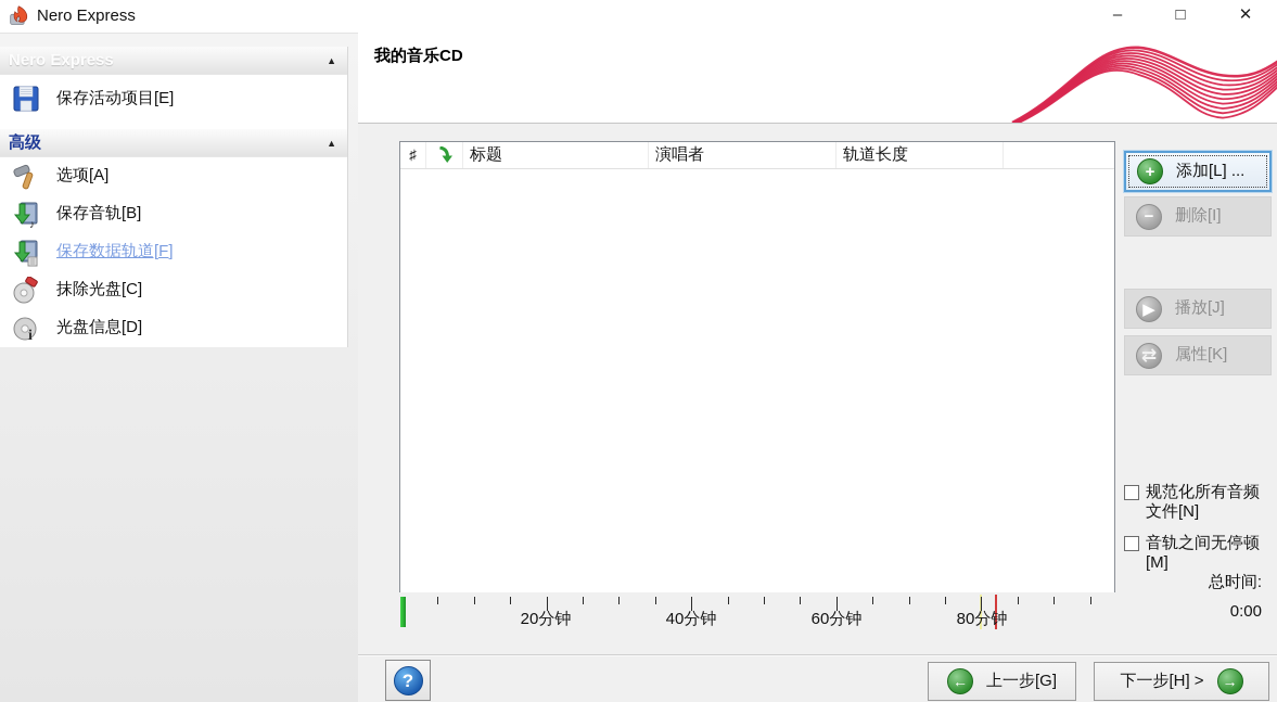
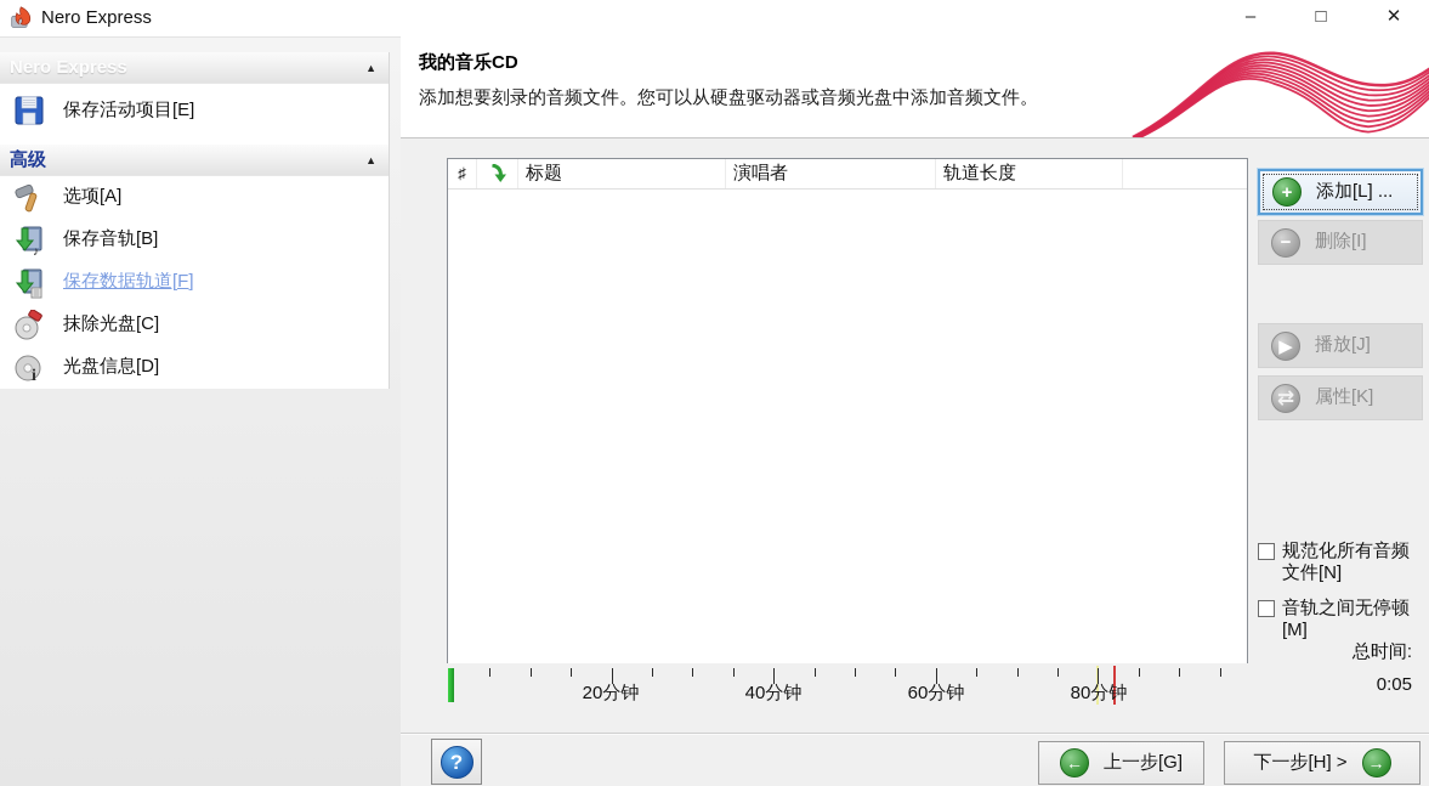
  Nero Express
  –
  □
  ✕
  Nero Express
  ▲
  保存活动项目[E]
  高级
  ▲
  选项[A]
  ♪
  保存音轨[B]
  保存数据轨道[F]
  抹除光盘[C]
  i
  光盘信息[D]
  我的音乐CD
+ 添加想要刻录的音频文件。您可以从硬盘驱动器或音频光盘中添加音频文件。
  ♯
  标题
  演唱者
  轨道长度
  20分钟
  40分钟
  60分钟
  80分钟
  +
  添加[L] ...
  −
  删除[I]
  ▶
  播放[J]
  ⇄
  属性[K]
  规范化所有音频文件[N]
  音轨之间无停顿[M]
  总时间:
- 0:00
+ 0:05
  ?
  ←
  上一步[G]
  下一步[H] >
  →
